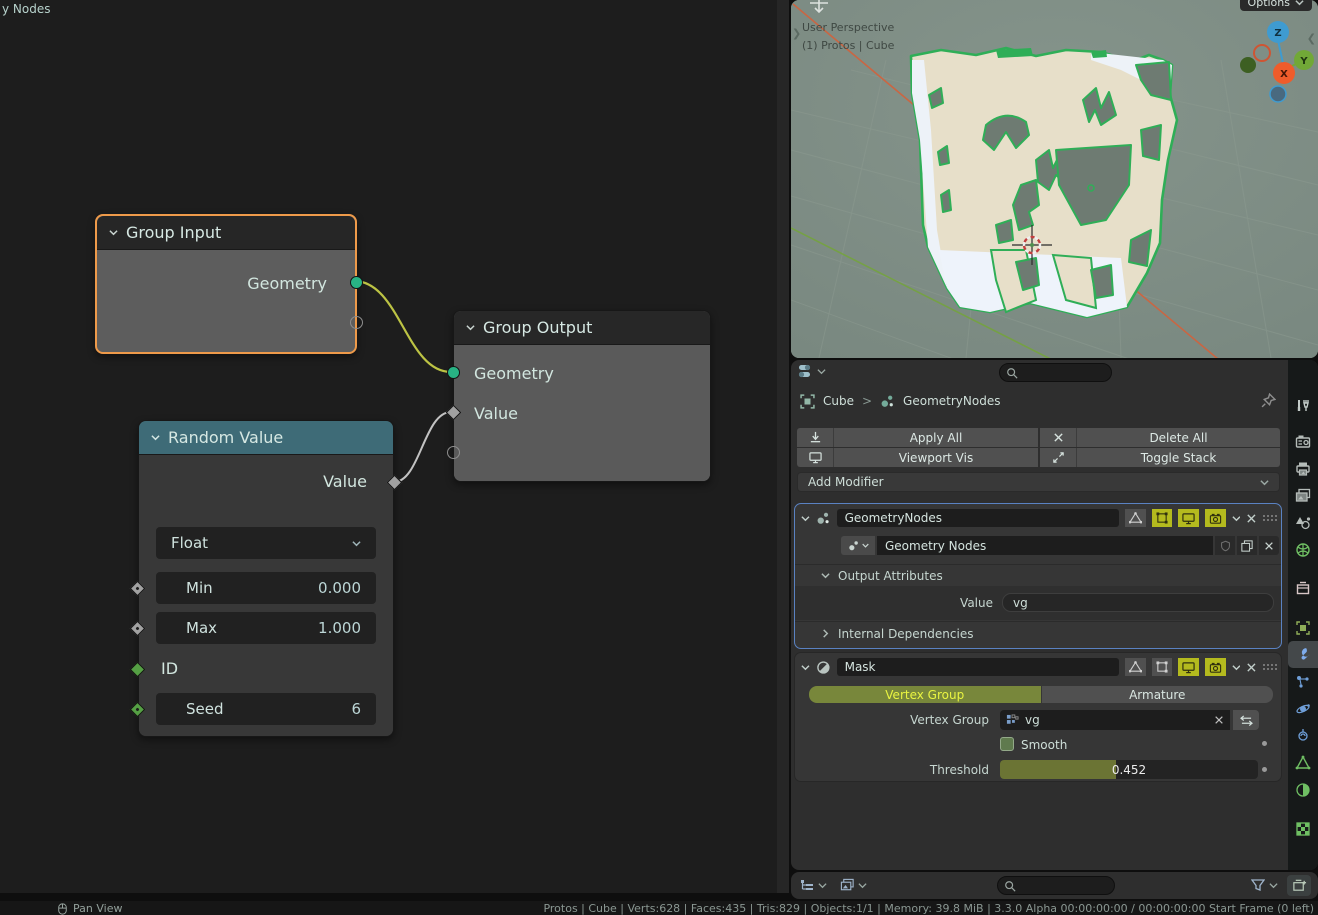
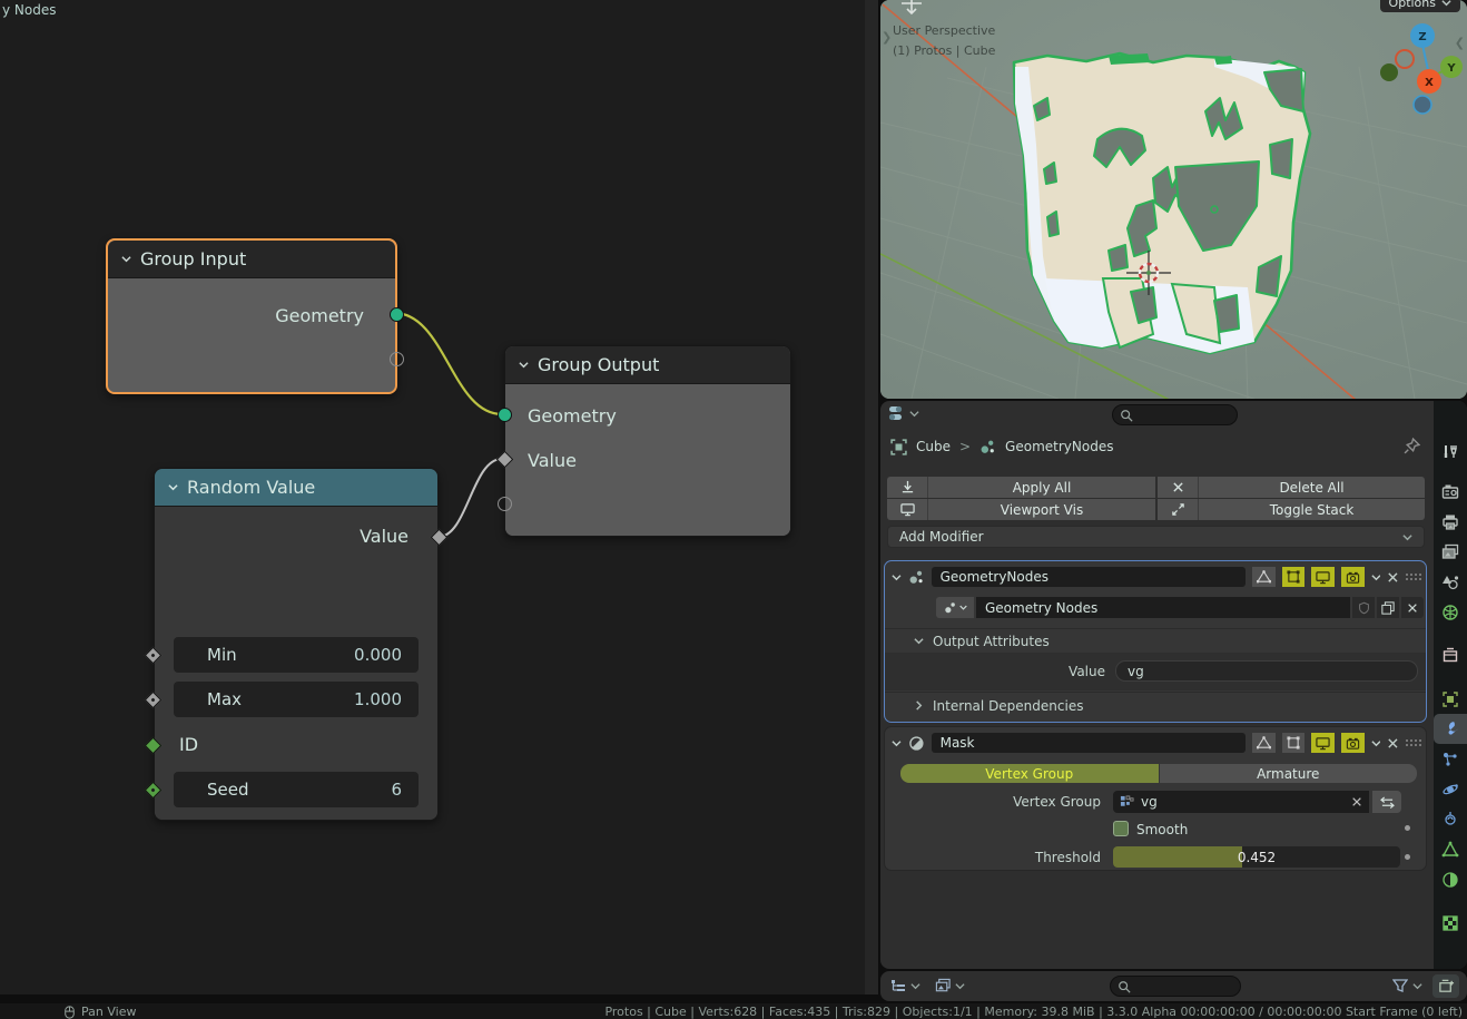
  y Nodes
  Group Input
  Geometry
  Group Output
  Geometry
  Value
  Random Value
  Value
- Float
  Min
  0.000
  Max
  1.000
  ID
  Seed
  6
  User Perspective
  (1) Protos | Cube
  Options
  Z
  Y
  X
  ❯
  ❮
  Cube
  >
  GeometryNodes
  Apply All
  Delete All
  Viewport Vis
  Toggle Stack
  Add Modifier
  GeometryNodes
  Geometry Nodes
  Output Attributes
  Value
  vg
  Internal Dependencies
  Mask
  Vertex Group
  Armature
  Vertex Group
  vg
  Smooth
  Threshold
  0.452
  Pan View
  Protos | Cube | Verts:628 | Faces:435 | Tris:829 | Objects:1/1 | Memory: 39.8 MiB | 3.3.0 Alpha 00:00:00:00 / 00:00:00:00 Start Frame (0 left)
